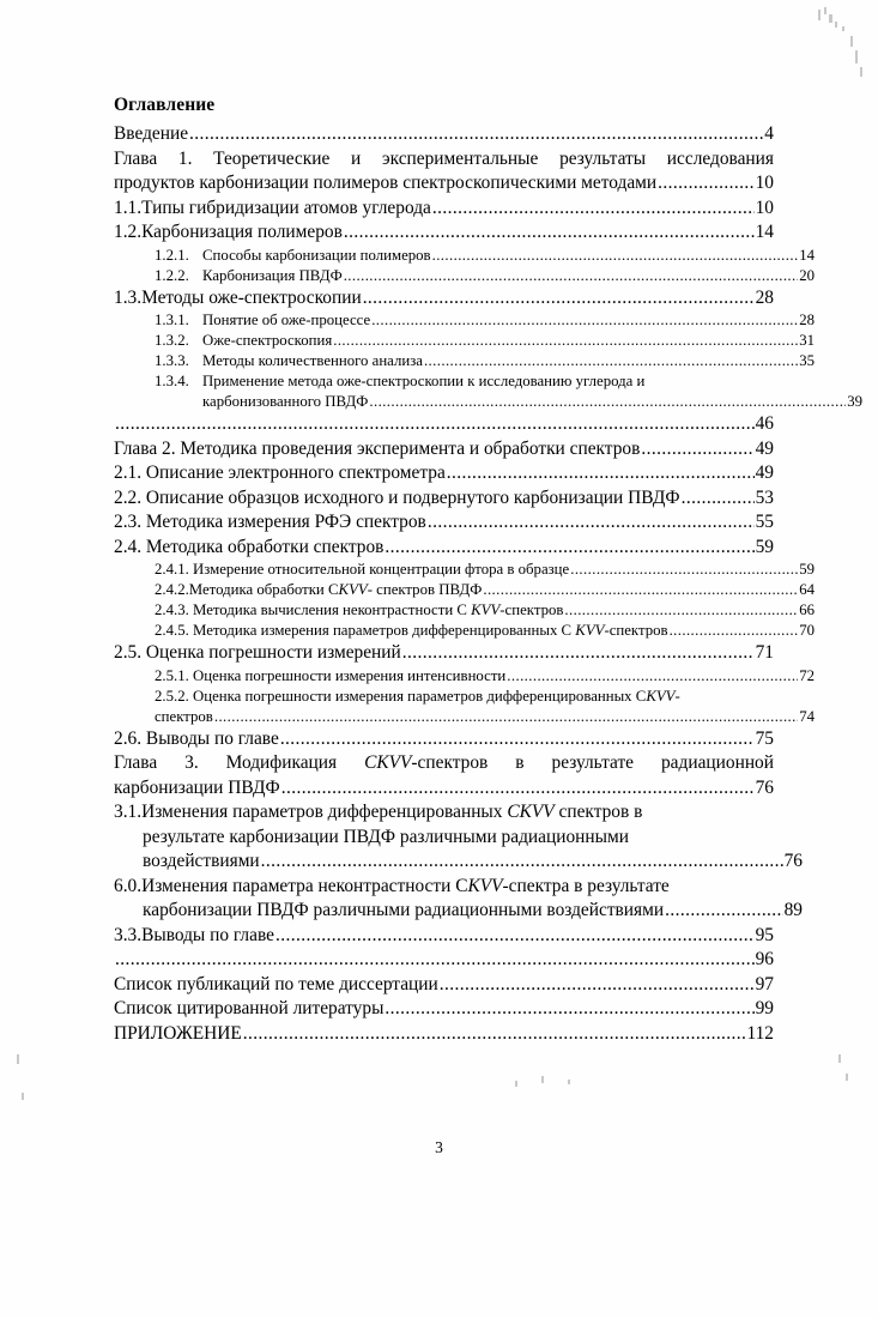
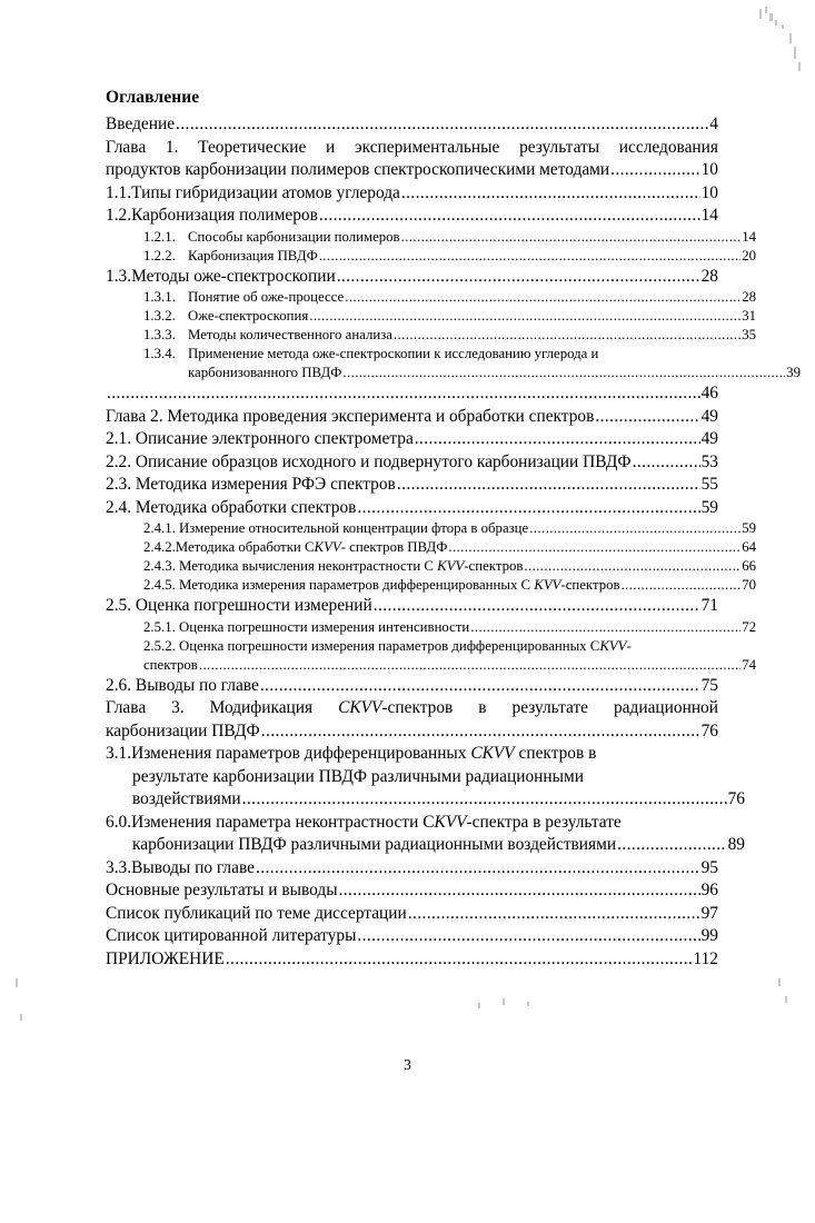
  Оглавление
  Введение
  4
  Глава 1. Теоретические и экспериментальные результаты исследования
  продуктов карбонизации полимеров спектроскопическими методами
  10
  1.1.Типы гибридизации атомов углерода
  10
  1.2.Карбонизация полимеров
  14
  1.2.1. Способы карбонизации полимеров
  14
  1.2.2. Карбонизация ПВДФ
  20
  1.3.Методы оже-спектроскопии
  28
  1.3.1. Понятие об оже-процессе
  28
  1.3.2. Оже-спектроскопия
  31
  1.3.3. Методы количественного анализа
  35
  1.3.4. Применение метода оже-спектроскопии к исследованию углерода и
  карбонизованного ПВДФ
  39
  46
  Глава 2. Методика проведения эксперимента и обработки спектров
  49
  2.1. Описание электронного спектрометра
  49
  2.2. Описание образцов исходного и подвернутого карбонизации ПВДФ
  53
  2.3. Методика измерения РФЭ спектров
  55
  2.4. Методика обработки спектров
  59
  2.4.1. Измерение относительной концентрации фтора в образце
  59
  2.4.2.Методика обработки СKVV- спектров ПВДФ
  64
  2.4.3. Методика вычисления неконтрастности С KVV-спектров
  66
  2.4.5. Методика измерения параметров дифференцированных С KVV-спектров
  70
  2.5. Оценка погрешности измерений
  71
  2.5.1. Оценка погрешности измерения интенсивности
  72
  2.5.2. Оценка погрешности измерения параметров дифференцированных СKVV-
  спектров
  74
  2.6. Выводы по главе
  75
  Глава 3. Модификация CKVV-спектров в результате радиационной
  карбонизации ПВДФ
  76
  3.1.Изменения параметров дифференцированных CKVV спектров в
  результате карбонизации ПВДФ различными радиационными
  воздействиями
  76
  6.0.Изменения параметра неконтрастности СKVV-спектра в результате
  карбонизации ПВДФ различными радиационными воздействиями
  89
  3.3.Выводы по главе
  95
+ Основные результаты и выводы
  96
  Список публикаций по теме диссертации
  97
  Список цитированной литературы
  99
  ПРИЛОЖЕНИЕ
  112
  3
